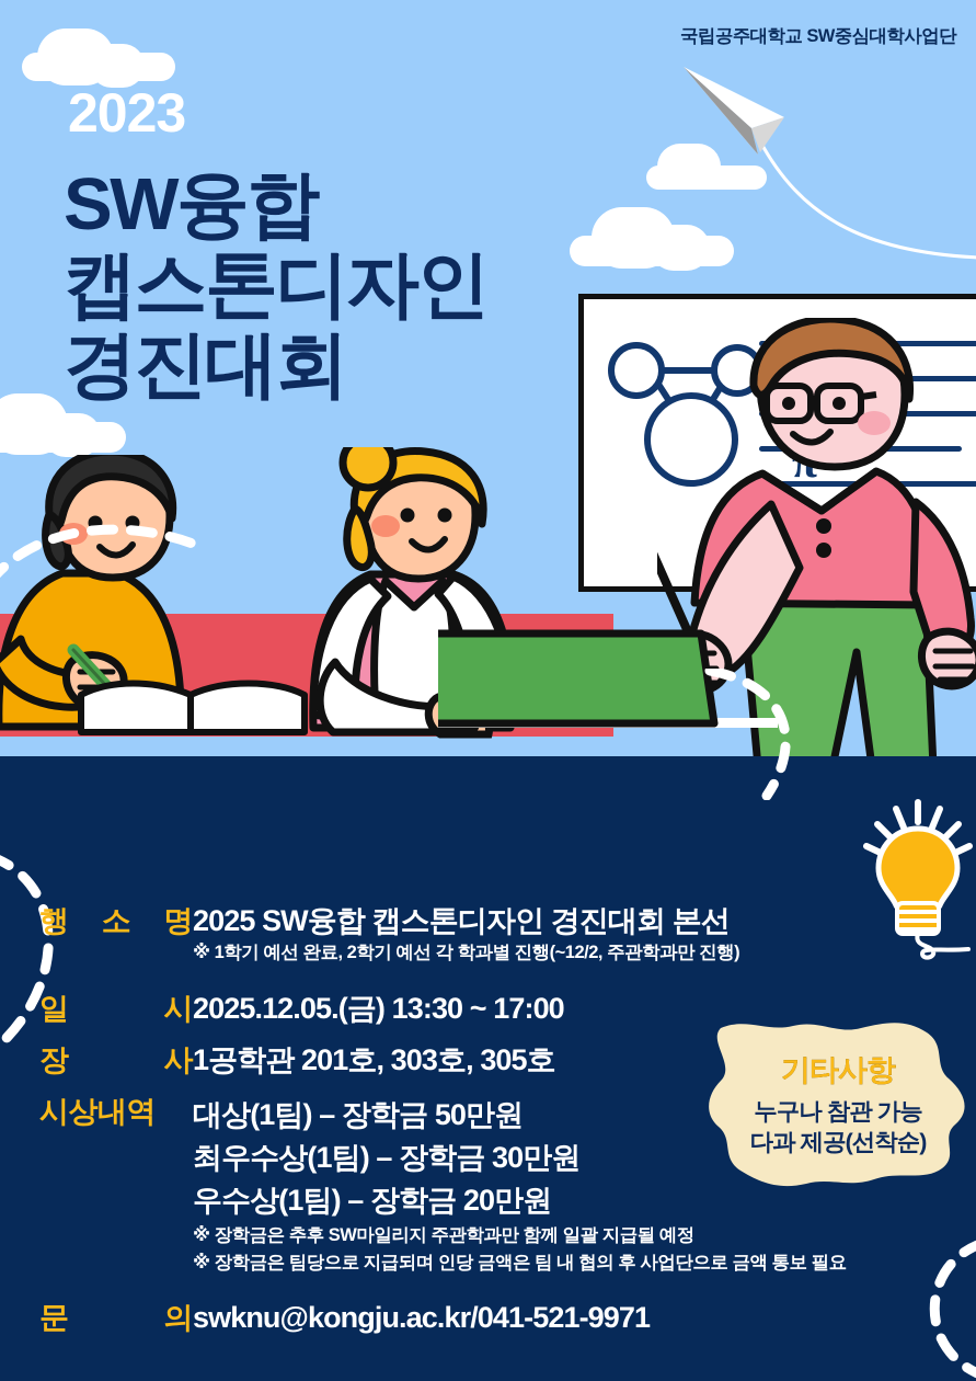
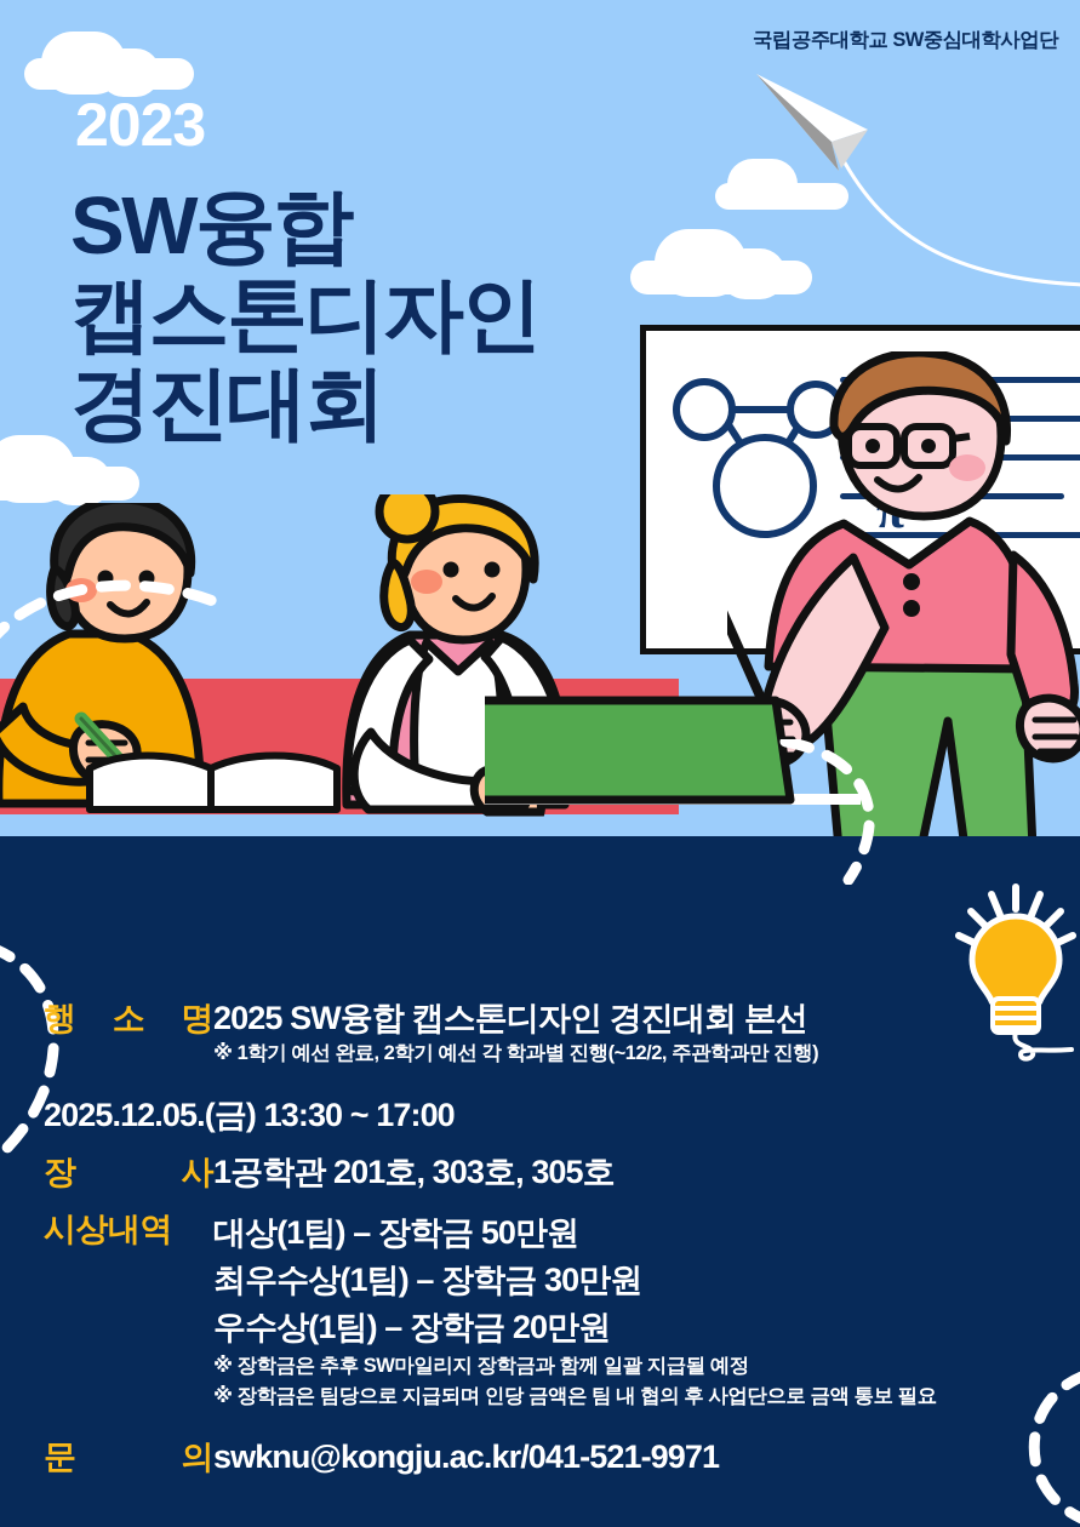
  행
  소
  명
  2025 SW융합 캡스톤디자인 경진대회 본선
  ※ 1학기 예선 완료, 2학기 예선 각 학과별 진행(~12/2, 주관학과만 진행)
- 일
- 시
  2025.12.05.(금) 13:30 ~ 17:00
  장
  사
  1공학관 201호, 303호, 305호
  시상내역
  대상(1팀) – 장학금 50만원
  최우수상(1팀) – 장학금 30만원
  우수상(1팀) – 장학금 20만원
- ※ 장학금은 추후 SW마일리지 주관학과만 함께 일괄 지급될 예정
+ ※ 장학금은 추후 SW마일리지 장학금과 함께 일괄 지급될 예정
  ※ 장학금은 팀당으로 지급되며 인당 금액은 팀 내 협의 후 사업단으로 금액 통보 필요
  문
  의
  swknu@kongju.ac.kr/041-521-9971
- 기타사항
- 누구나 참관 가능
- 다과 제공(선착순)
  국립공주대학교 SW중심대학사업단
  2023
  SW융합
  캡스톤디자인
  경진대회
